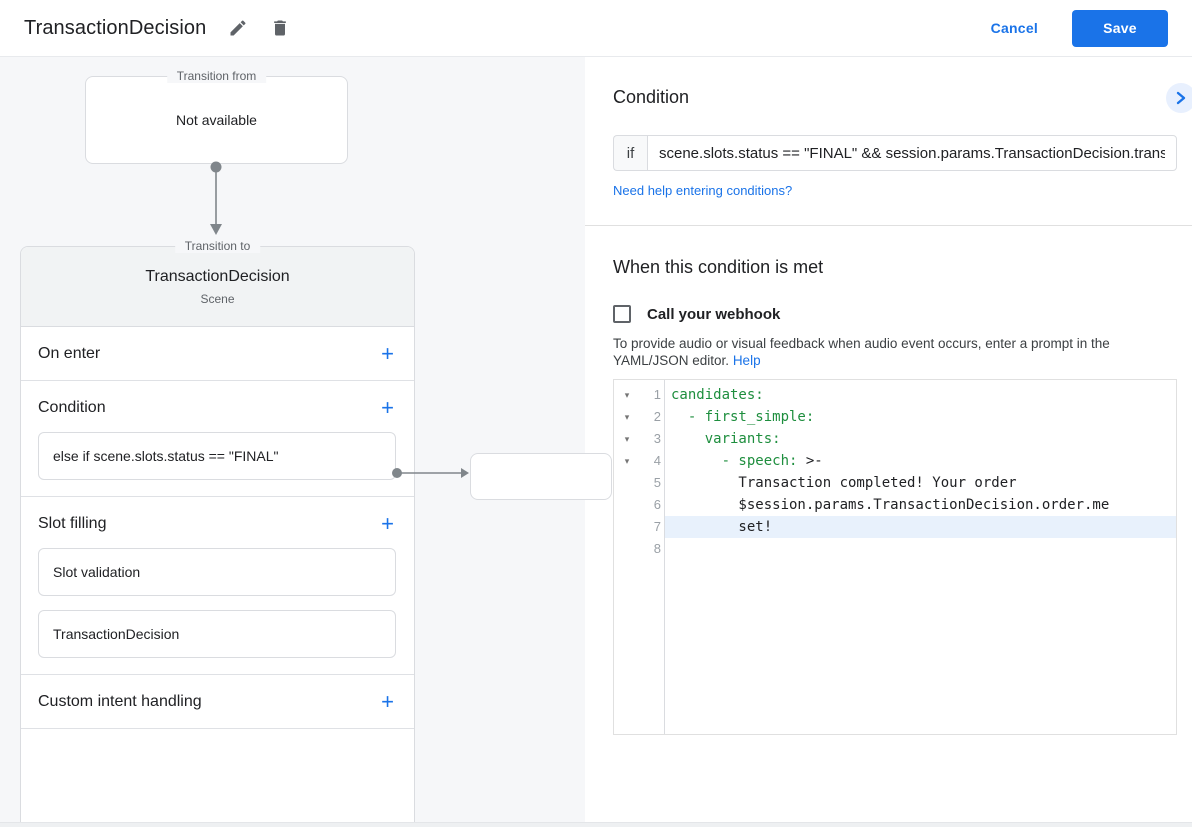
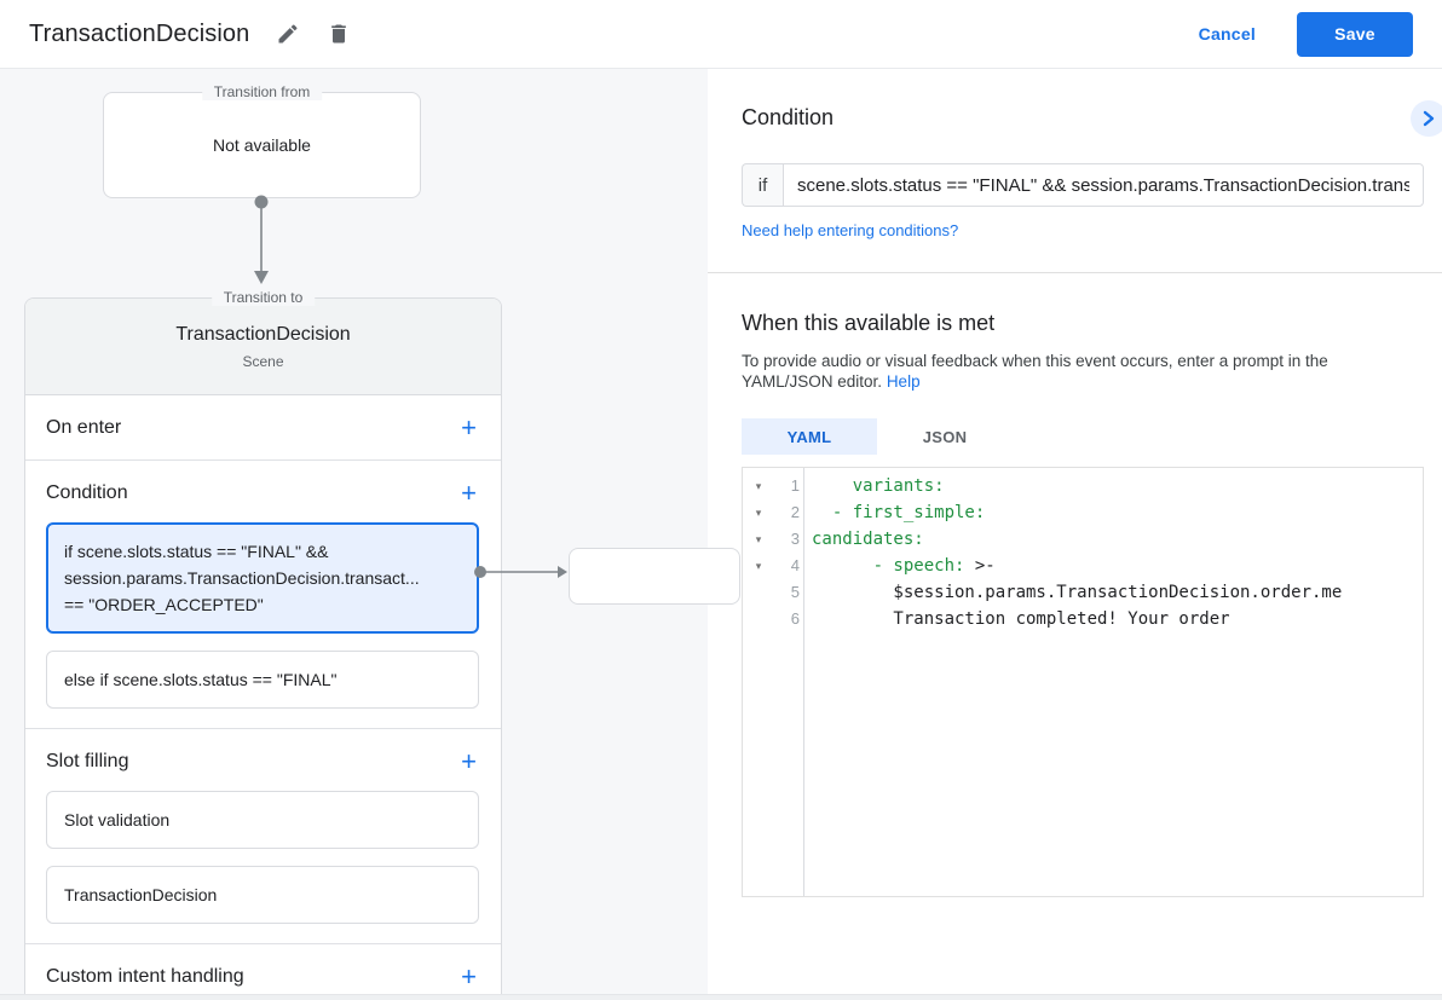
  TransactionDecision
  Cancel
  Save
  Transition from
  Not available
  Transition to
  TransactionDecision
  Scene
  On enter
  +
  Condition
  +
+ if scene.slots.status == "FINAL" &&
+ session.params.TransactionDecision.transact...
+ == "ORDER_ACCEPTED"
  else if scene.slots.status == "FINAL"
  Slot filling
  +
  Slot validation
  TransactionDecision
  Custom intent handling
  +
  Condition
  if
  scene.slots.status == "FINAL" && session.params.TransactionDecision.trans
  Need help entering conditions?
- When this condition is met
+ When this available is met
- Call your webhook
- To provide audio or visual feedback when audio event occurs, enter a prompt in the YAML/JSON editor. Help
+ To provide audio or visual feedback when this event occurs, enter a prompt in the YAML/JSON editor. Help
+ YAML
+ JSON
  ▾
  1
- candidates:
+ variants:
  ▾
  2
  - first_simple:
  ▾
  3
- variants:
+ candidates:
  ▾
  4
  - speech: >-
  5
- Transaction completed! Your order
+ $session.params.TransactionDecision.order.me
  6
- $session.params.TransactionDecision.order.me
+ Transaction completed! Your order
- 7
- set!
- 8
